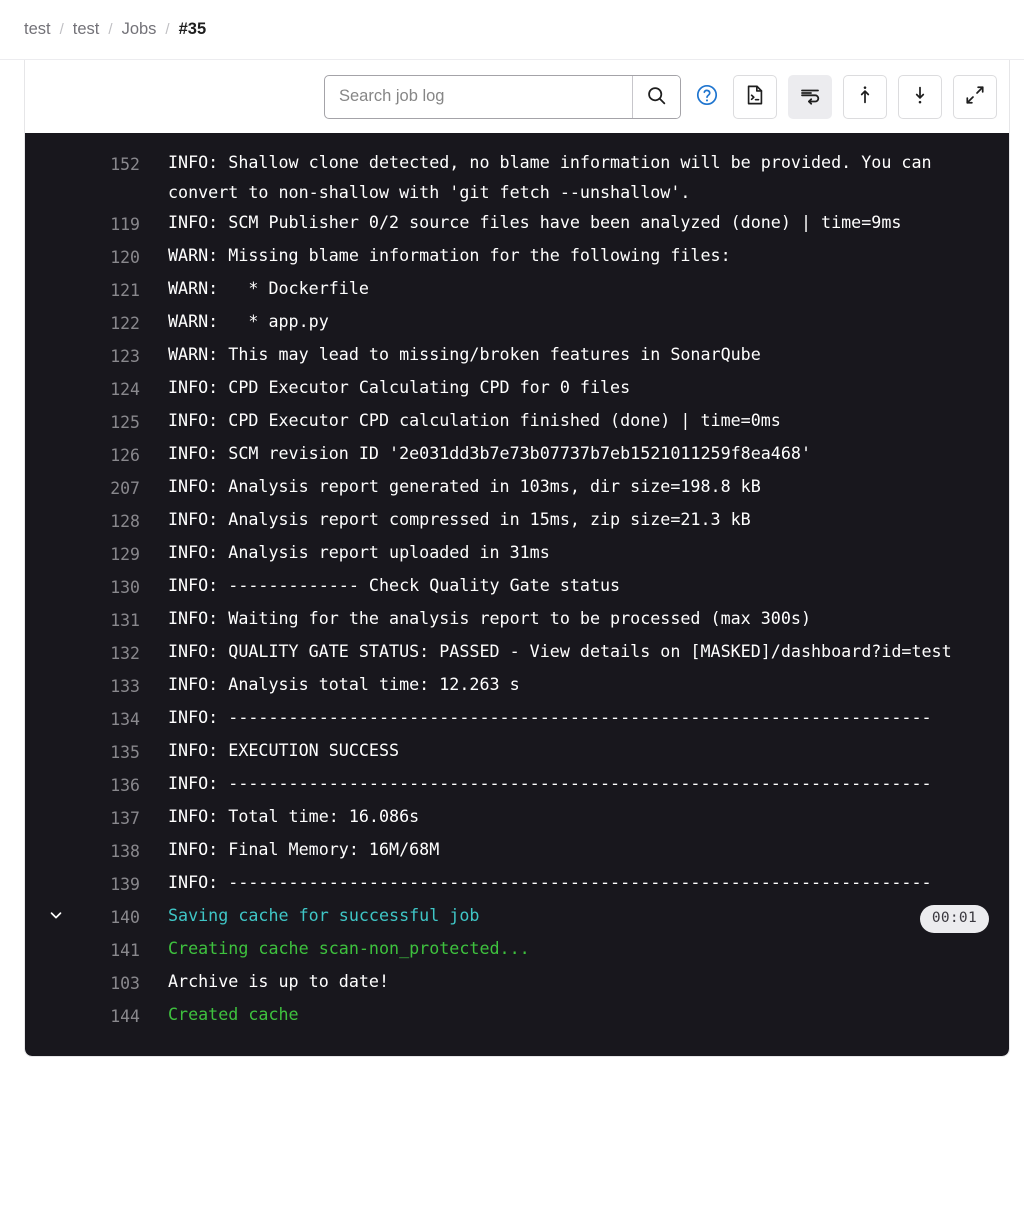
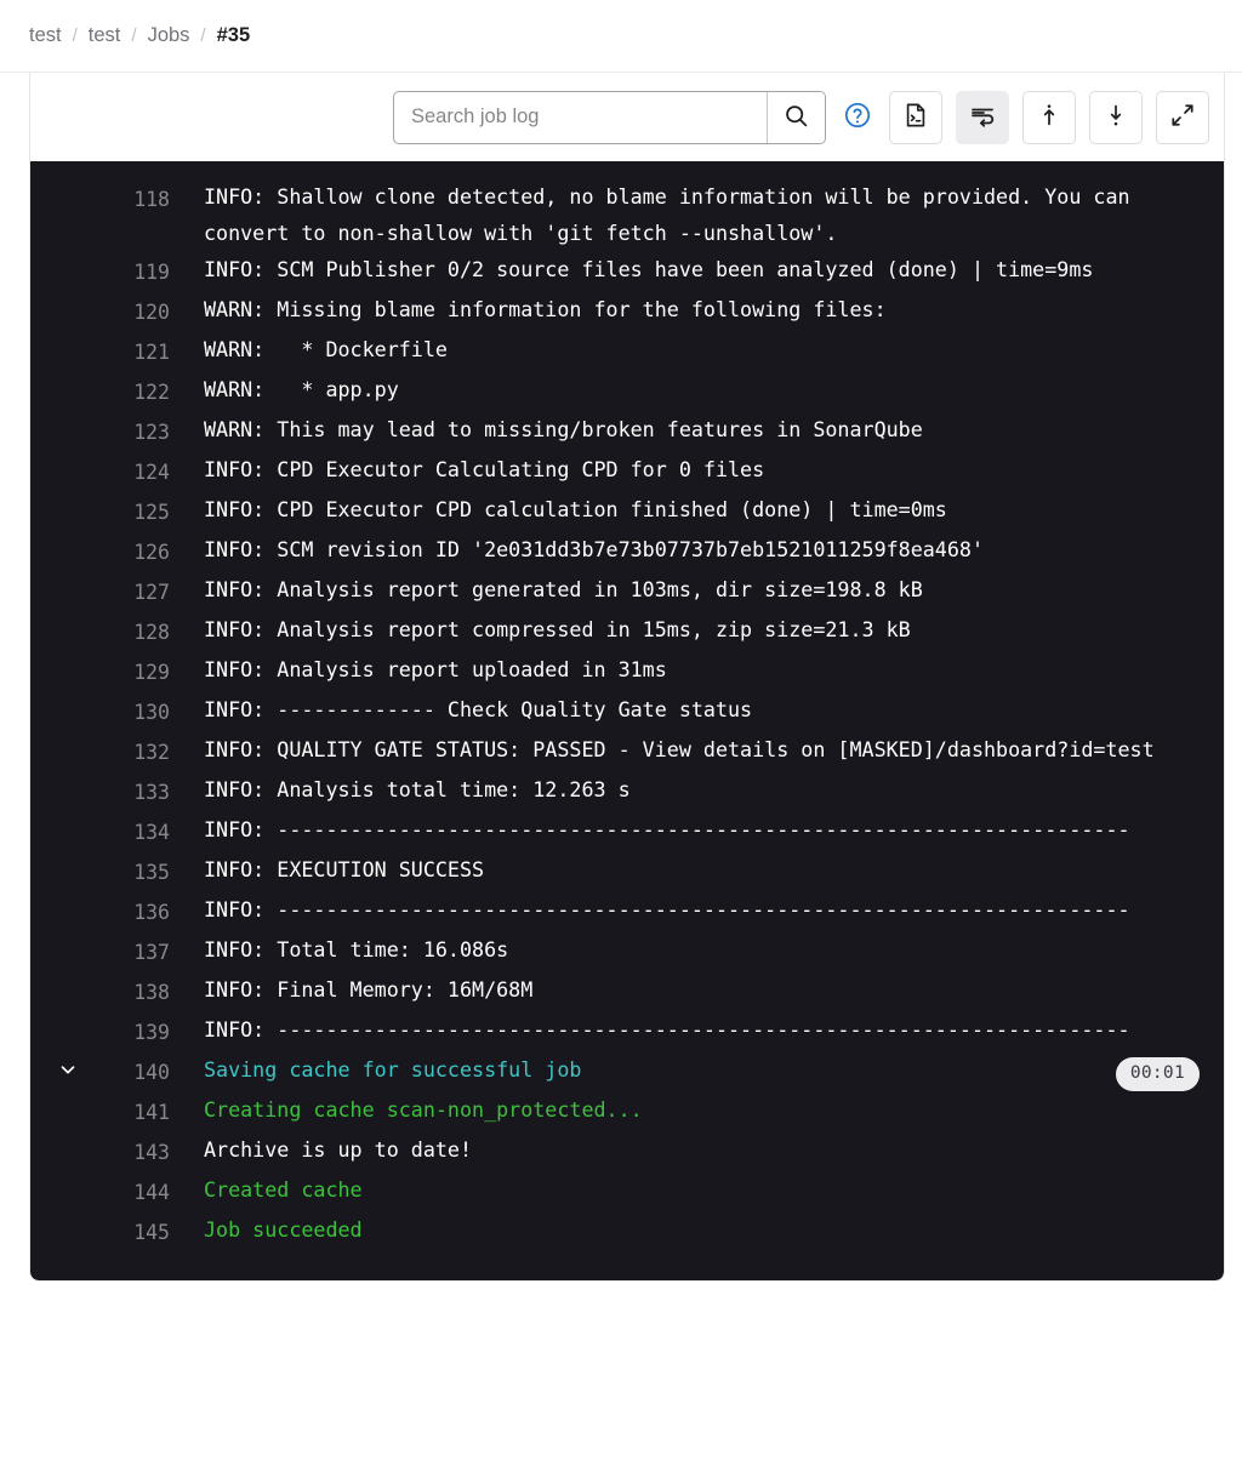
  test
  /
  test
  /
  Jobs
  /
  #35
  Search job log
- 152
+ 118
  INFO: Shallow clone detected, no blame information will be provided. You can convert to non-shallow with 'git fetch --unshallow'.
  119
  INFO: SCM Publisher 0/2 source files have been analyzed (done) | time=9ms
  120
  WARN: Missing blame information for the following files:
  121
  WARN: * Dockerfile
  122
  WARN: * app.py
  123
  WARN: This may lead to missing/broken features in SonarQube
  124
  INFO: CPD Executor Calculating CPD for 0 files
  125
  INFO: CPD Executor CPD calculation finished (done) | time=0ms
  126
  INFO: SCM revision ID '2e031dd3b7e73b07737b7eb1521011259f8ea468'
- 207
+ 127
  INFO: Analysis report generated in 103ms, dir size=198.8 kB
  128
  INFO: Analysis report compressed in 15ms, zip size=21.3 kB
  129
  INFO: Analysis report uploaded in 31ms
  130
  INFO: ------------- Check Quality Gate status
- 131
- INFO: Waiting for the analysis report to be processed (max 300s)
  132
  INFO: QUALITY GATE STATUS: PASSED - View details on [MASKED]/dashboard?id=test
  133
  INFO: Analysis total time: 12.263 s
  134
  INFO: ----------------------------------------------------------------------
  135
  INFO: EXECUTION SUCCESS
  136
  INFO: ----------------------------------------------------------------------
  137
  INFO: Total time: 16.086s
  138
  INFO: Final Memory: 16M/68M
  139
  INFO: ----------------------------------------------------------------------
  140
  Saving cache for successful job
  00:01
  141
  Creating cache scan-non_protected...
- 103
+ 143
  Archive is up to date!
  144
  Created cache
+ 145
+ Job succeeded
